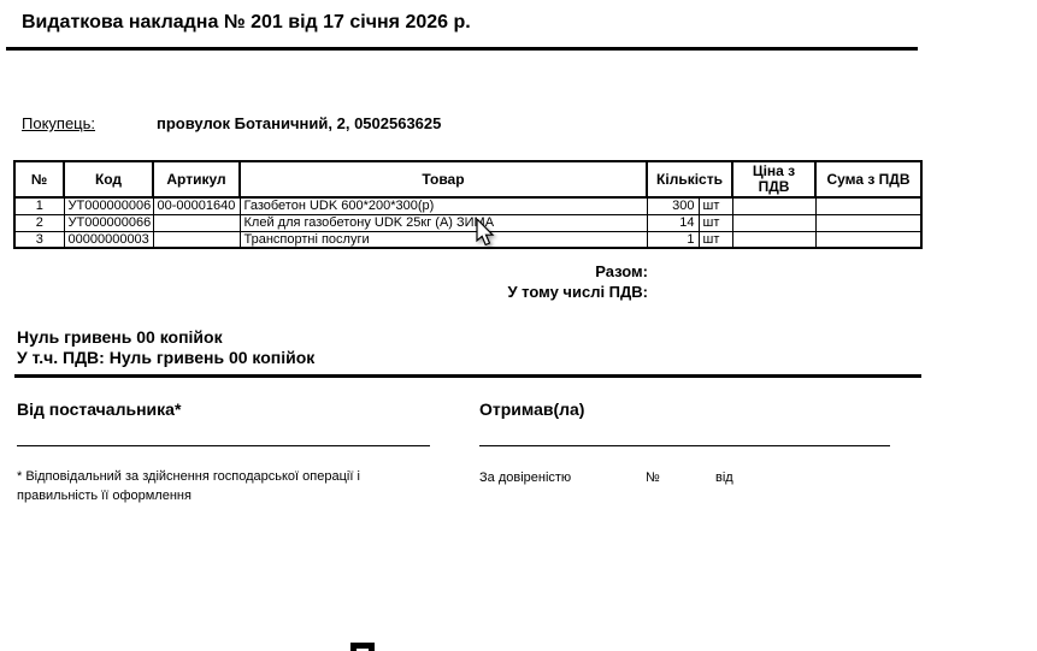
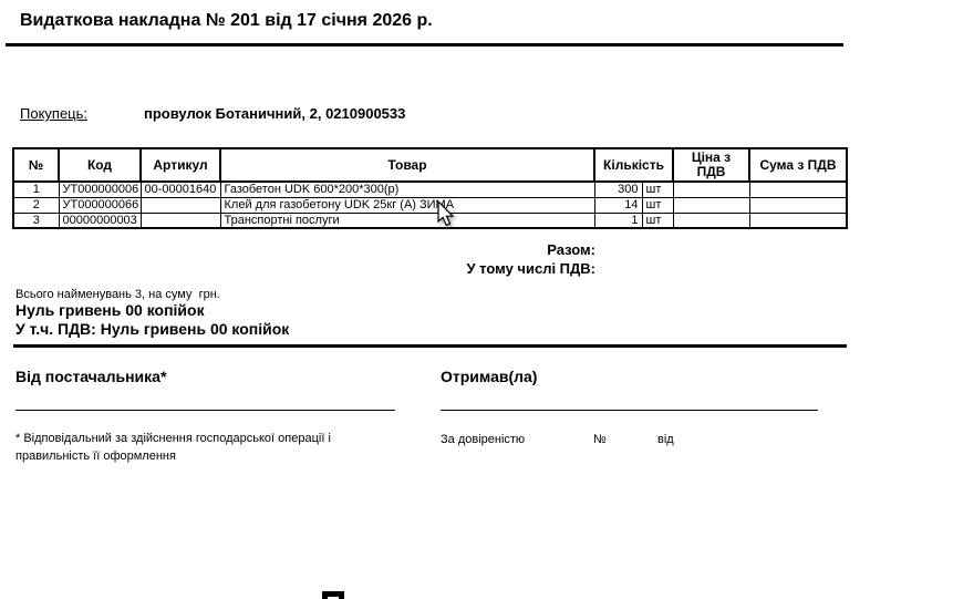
  Видаткова накладна № 201 від 17 січня 2026 р.
  Покупець:
- провулок Ботаничний, 2, 0502563625
+ провулок Ботаничний, 2, 0210900533
  №	Код	Артикул	Товар	Кількість	Ціна з ПДВ	Сума з ПДВ
  1	УТ000000006	00-00001640	Газобетон UDK 600*200*300(р)	300	шт
  2	УТ000000066		Клей для газобетону UDK 25кг (А) ЗИА	14	шт
  3	00000000003		Транспортні послуги	1	шт
  Разом:
  У тому числі ПДВ:
+ Всього найменувань 3, на суму грн.
  Нуль гривень 00 копійок
  У т.ч. ПДВ: Нуль гривень 00 копійок
  Від постачальника*
  Отримав(ла)
  * Відповідальний за здійснення господарської операції і
  правильність її оформлення
  За довіреністю
  №
  від
